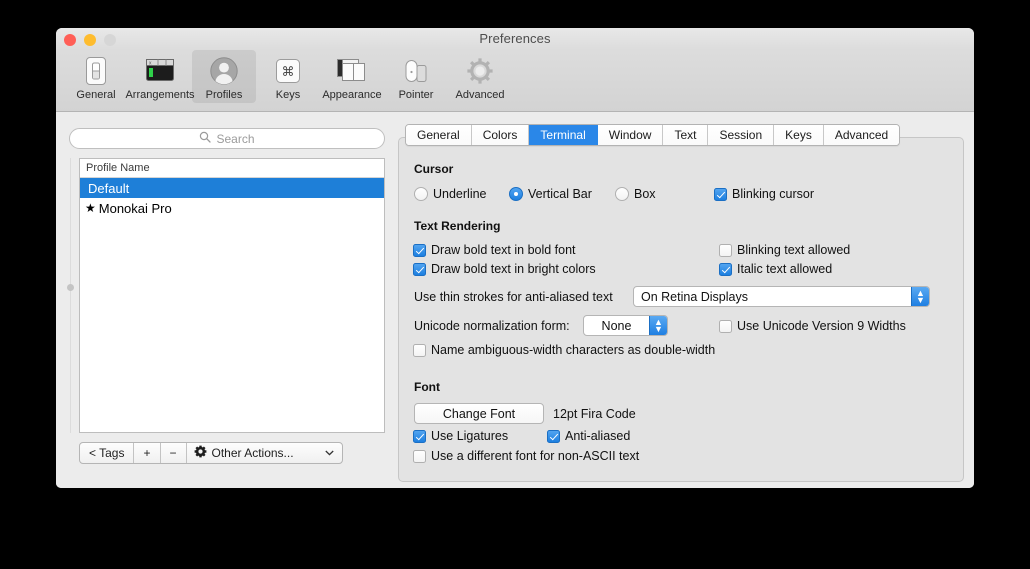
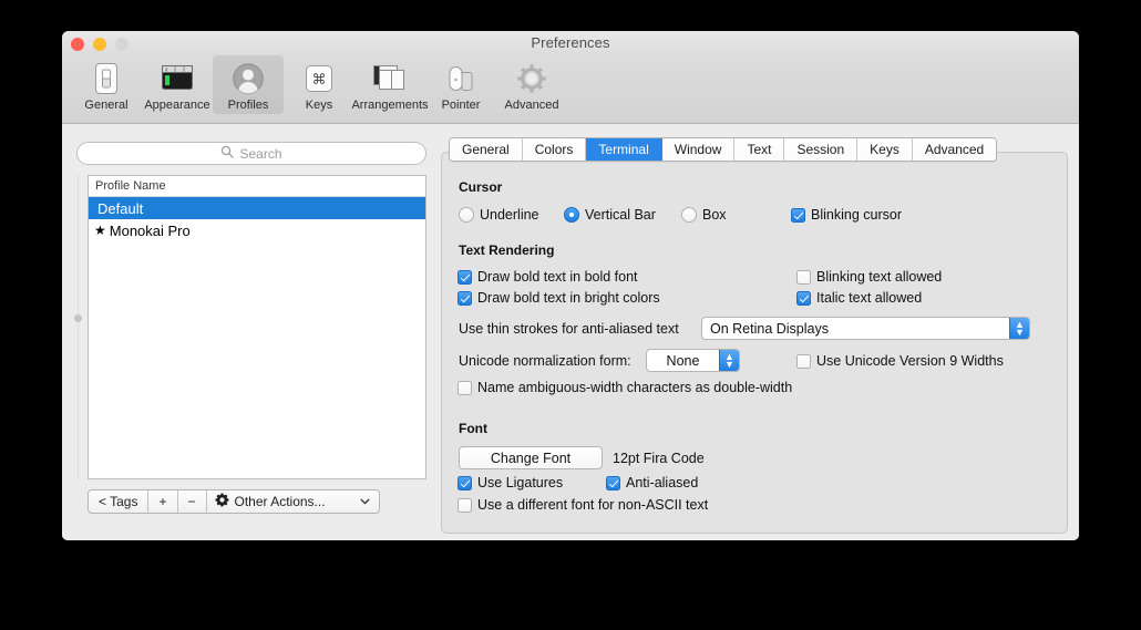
  Preferences
  General
- Arrangements
+ Appearance
  Profiles
  ⌘
  Keys
- Appearance
+ Arrangements
  Pointer
  Advanced
  Search
  Profile Name
  Default
  ★
  Monokai Pro
  < Tags
  +
  −
  Other Actions...
  Cursor
  Underline
  Vertical Bar
  Box
  Blinking cursor
  Text Rendering
  Draw bold text in bold font
  Draw bold text in bright colors
  Blinking text allowed
  Italic text allowed
  Use thin strokes for anti-aliased text
  On Retina Displays
  ▲
  ▼
  Unicode normalization form:
  None
  ▲
  ▼
  Use Unicode Version 9 Widths
  Name ambiguous-width characters as double-width
  Font
  Change Font
  12pt Fira Code
  Use Ligatures
  Anti-aliased
  Use a different font for non-ASCII text
  General
  Colors
  Terminal
  Window
  Text
  Session
  Keys
  Advanced
